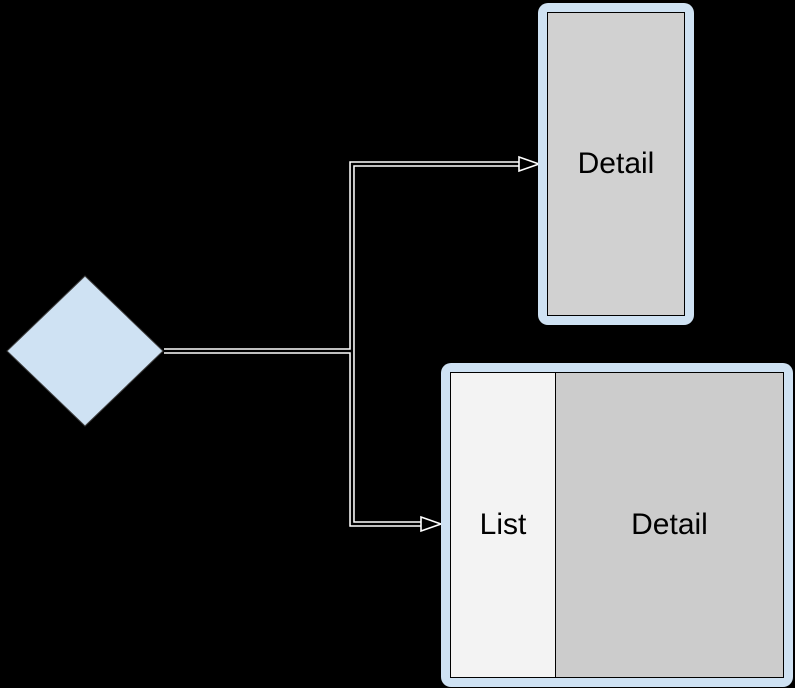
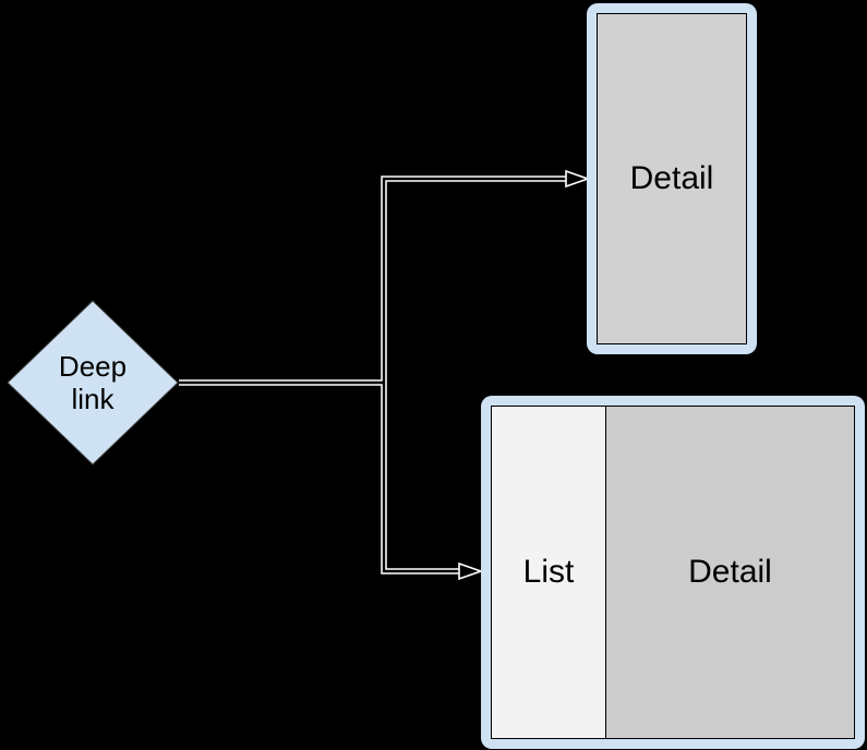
+ Deep link
  Detail
  List
  Detail
